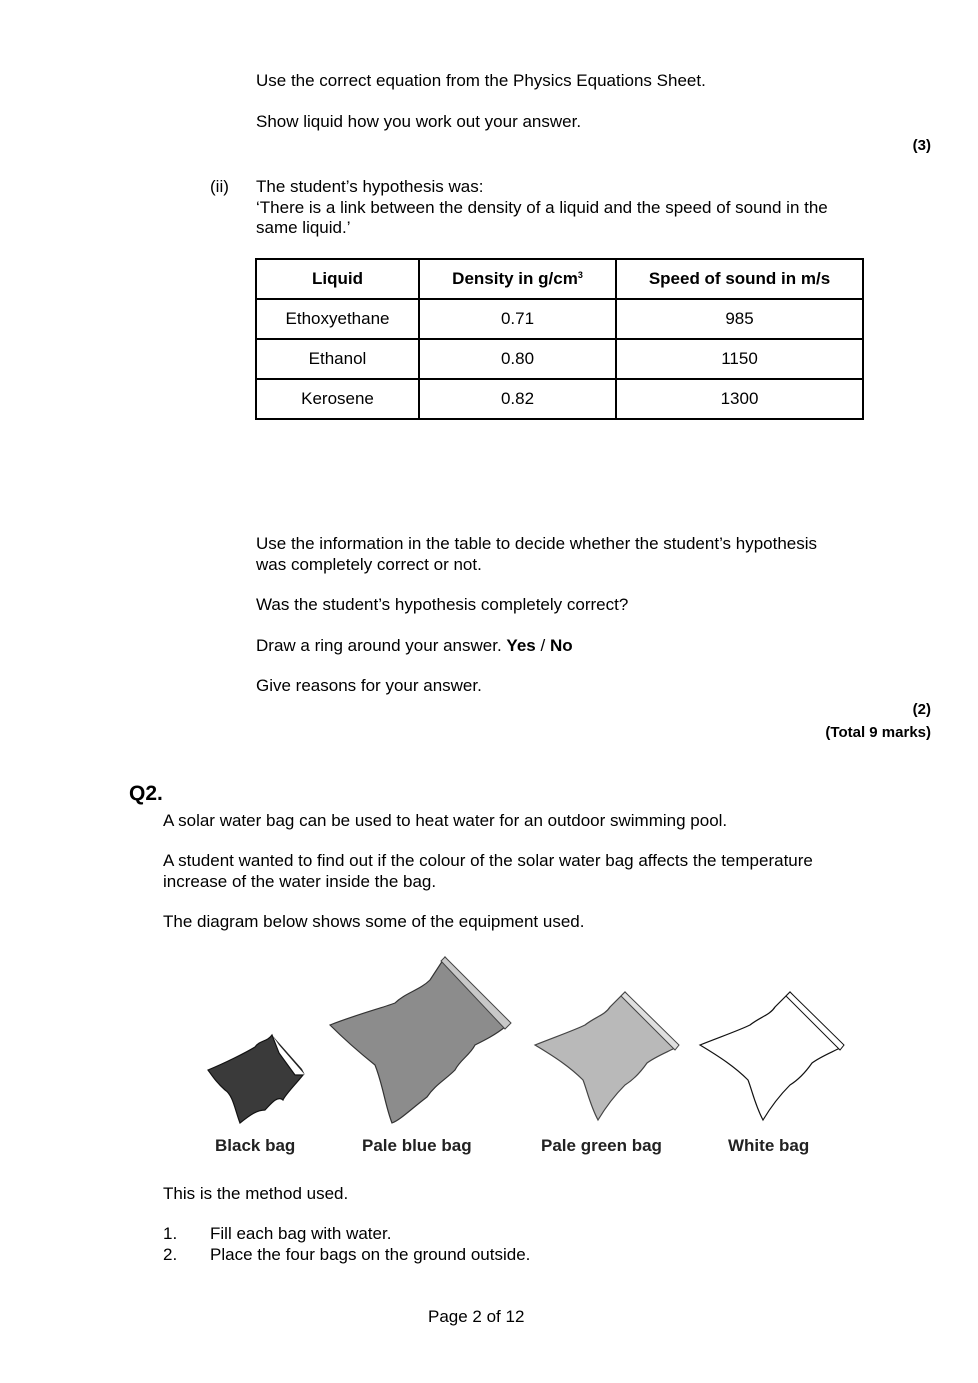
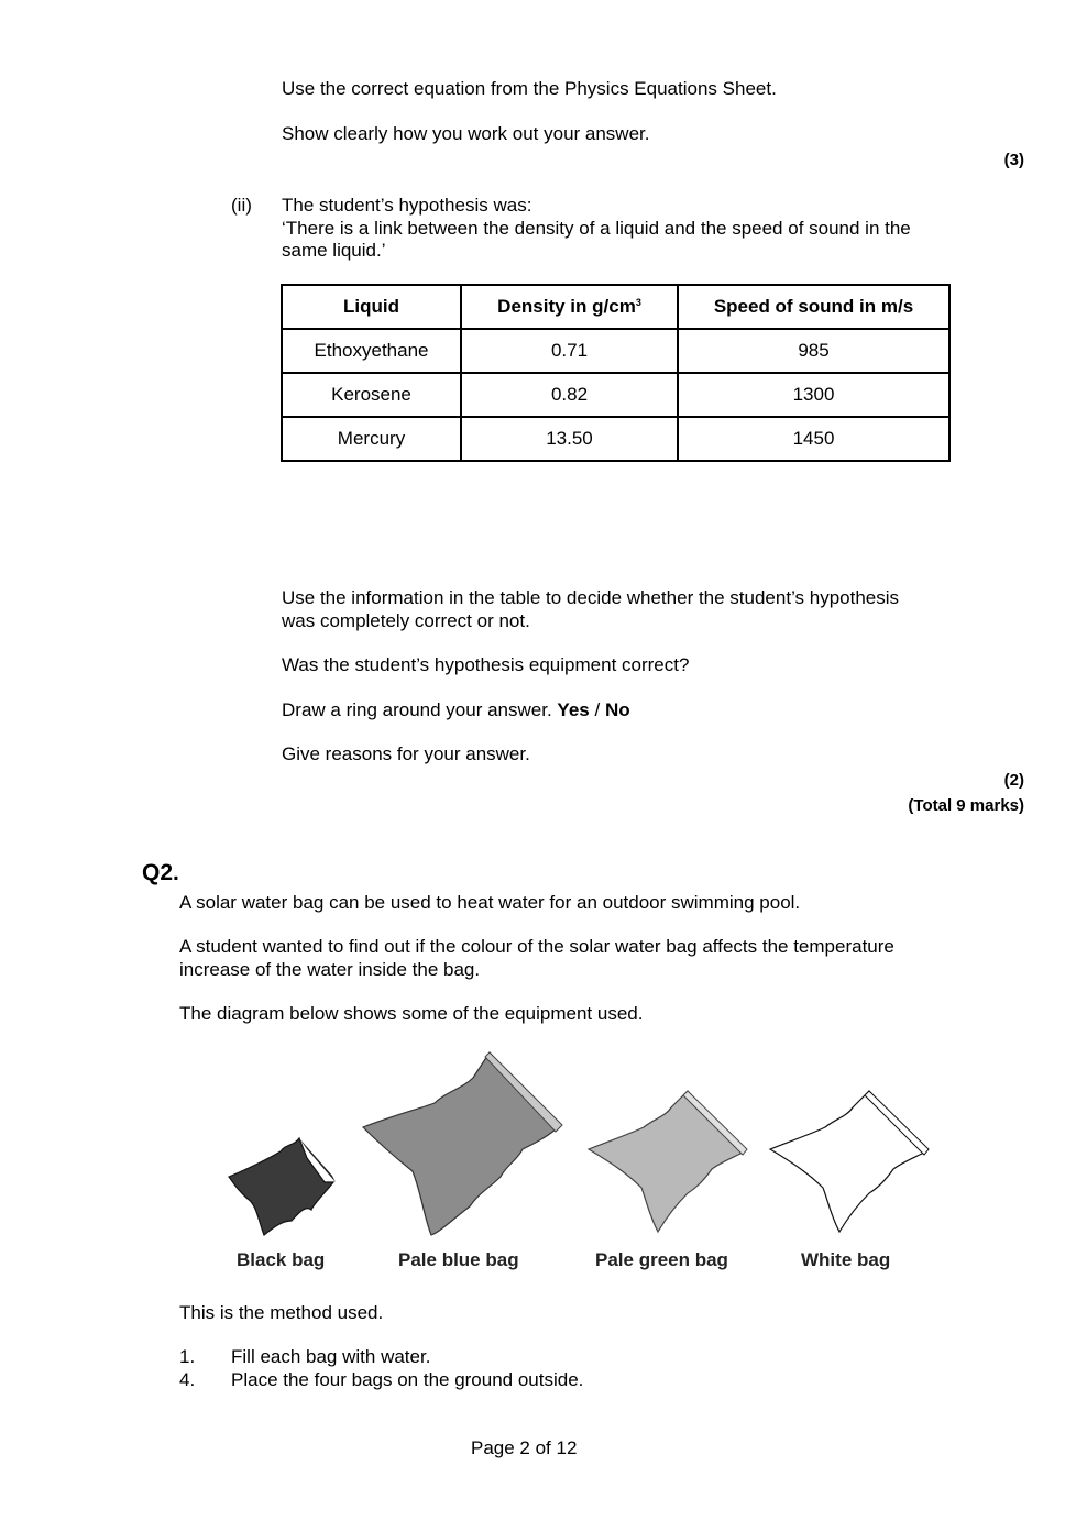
  Use the correct equation from the Physics Equations Sheet.
- Show liquid how you work out your answer.
+ Show clearly how you work out your answer.
  (3)
  (ii)
  The student’s hypothesis was:
  ‘There is a link between the density of a liquid and the speed of sound in the
  same liquid.’
  Liquid	Density in g/cm3	Speed of sound in m/s
  Ethoxyethane	0.71	985
- Ethanol	0.80	1150
  Kerosene	0.82	1300
+ Mercury	13.50	1450
  Use the information in the table to decide whether the student’s hypothesis
  was completely correct or not.
- Was the student’s hypothesis completely correct?
+ Was the student’s hypothesis equipment correct?
  Draw a ring around your answer. Yes / No
  Give reasons for your answer.
  (2)
  (Total 9 marks)
  Q2.
  A solar water bag can be used to heat water for an outdoor swimming pool.
  A student wanted to find out if the colour of the solar water bag affects the temperature
  increase of the water inside the bag.
  The diagram below shows some of the equipment used.
  Black bag
  Pale blue bag
  Pale green bag
  White bag
  This is the method used.
  1.
  Fill each bag with water.
- 2.
+ 4.
  Place the four bags on the ground outside.
  Page 2 of 12
